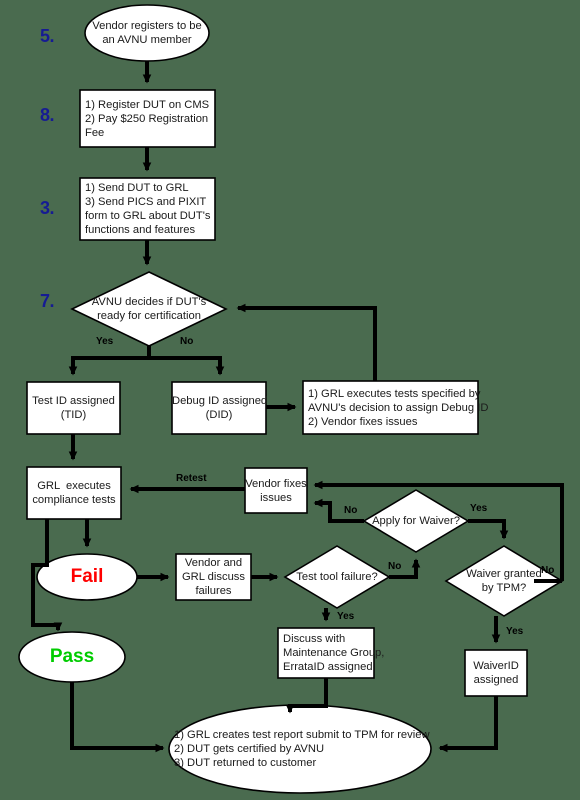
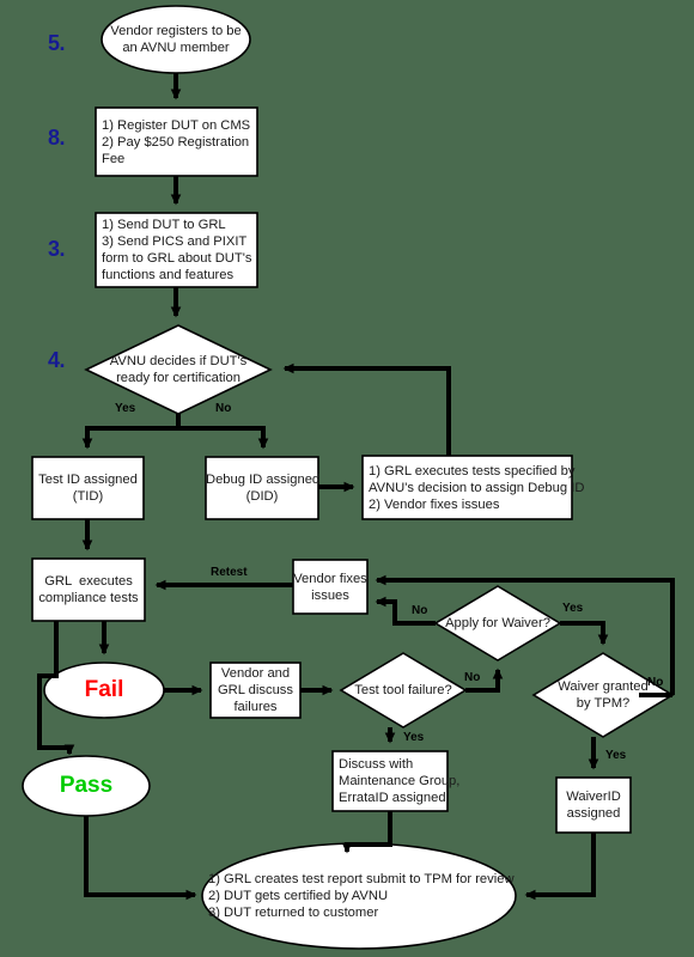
  Vendor registers to be
  an AVNU member
  1) Register DUT on CMS
  2) Pay $250 Registration
  Fee
  1) Send DUT to GRL
  3) Send PICS and PIXIT
  form to GRL about DUT's
  functions and features
  AVNU decides if DUT's
  ready for certification
  Test ID assigned
  (TID)
  Debug ID assigned
  (DID)
  1) GRL executes tests specified by
  AVNU's decision to assign Debug ID
  2) Vendor fixes issues
  GRL executes
  compliance tests
  Vendor fixes
  issues
  Apply for Waiver?
  Fail
  Vendor and
  GRL discuss
  failures
  Test tool failure?
  Waiver granted
  by TPM?
  Pass
  Discuss with
  Maintenance Group,
  ErrataID assigned
  WaiverID
  assigned
  1) GRL creates test report submit to TPM for review
  2) DUT gets certified by AVNU
  3) DUT returned to customer
  5.
  8.
  3.
- 7.
+ 4.
  Yes
  No
  Retest
  No
  Yes
  No
  No
  Yes
  Yes
